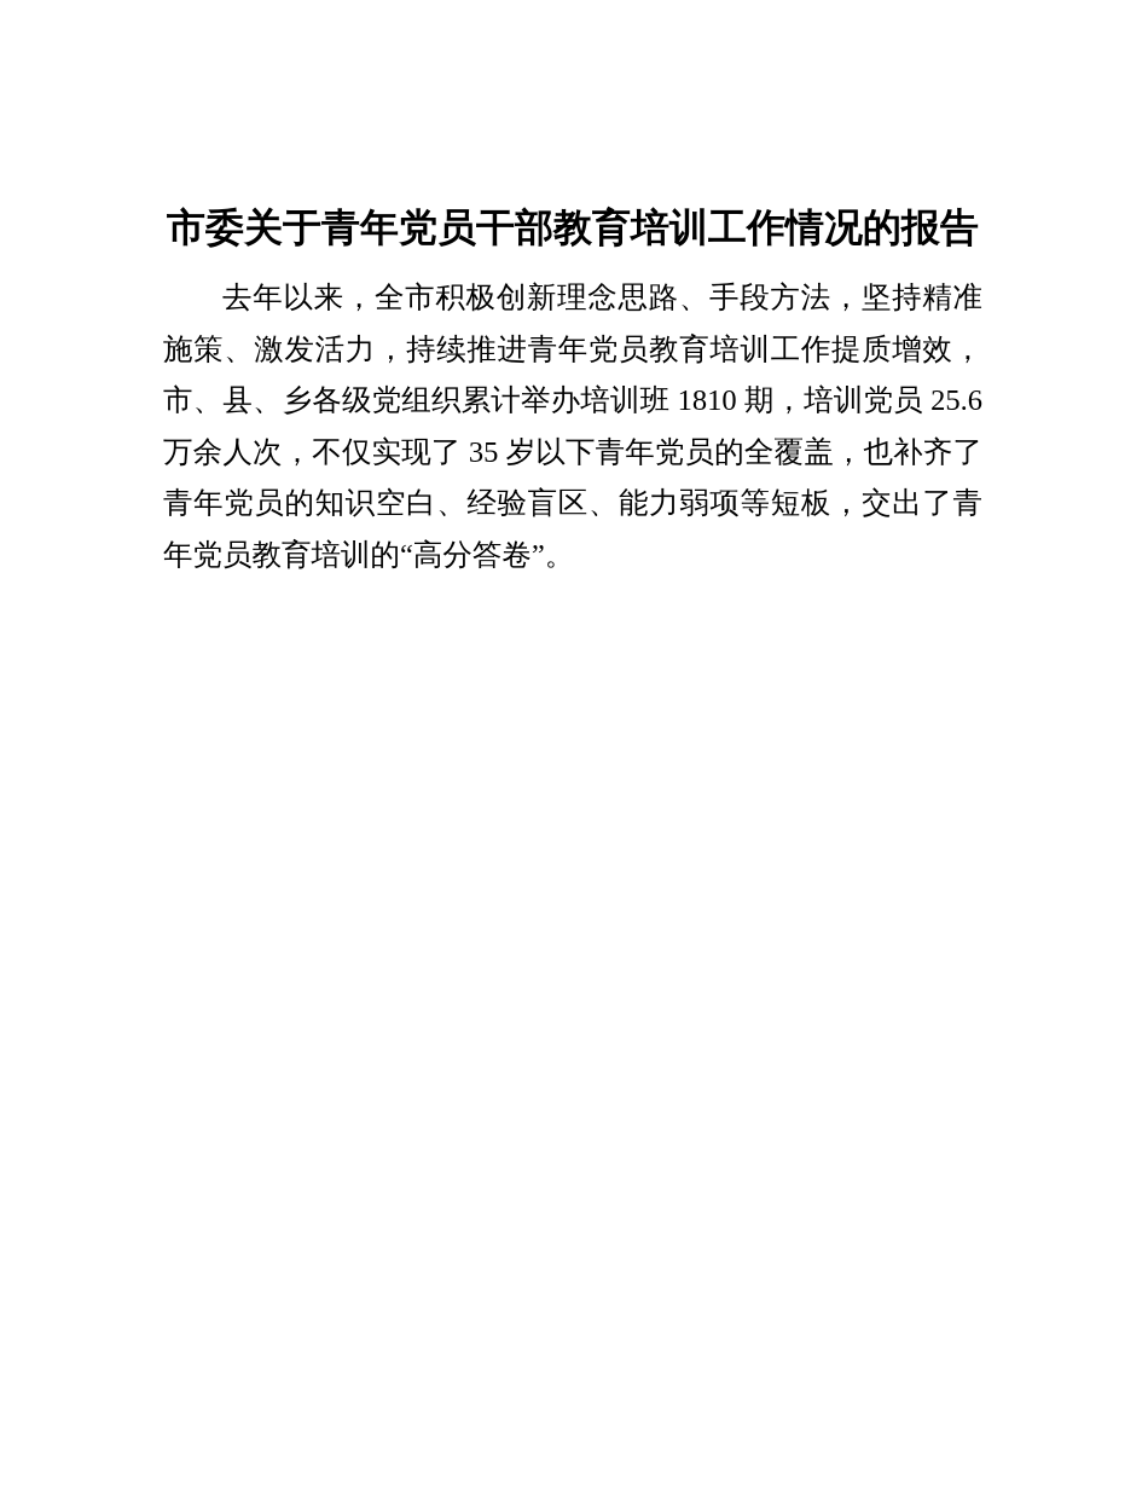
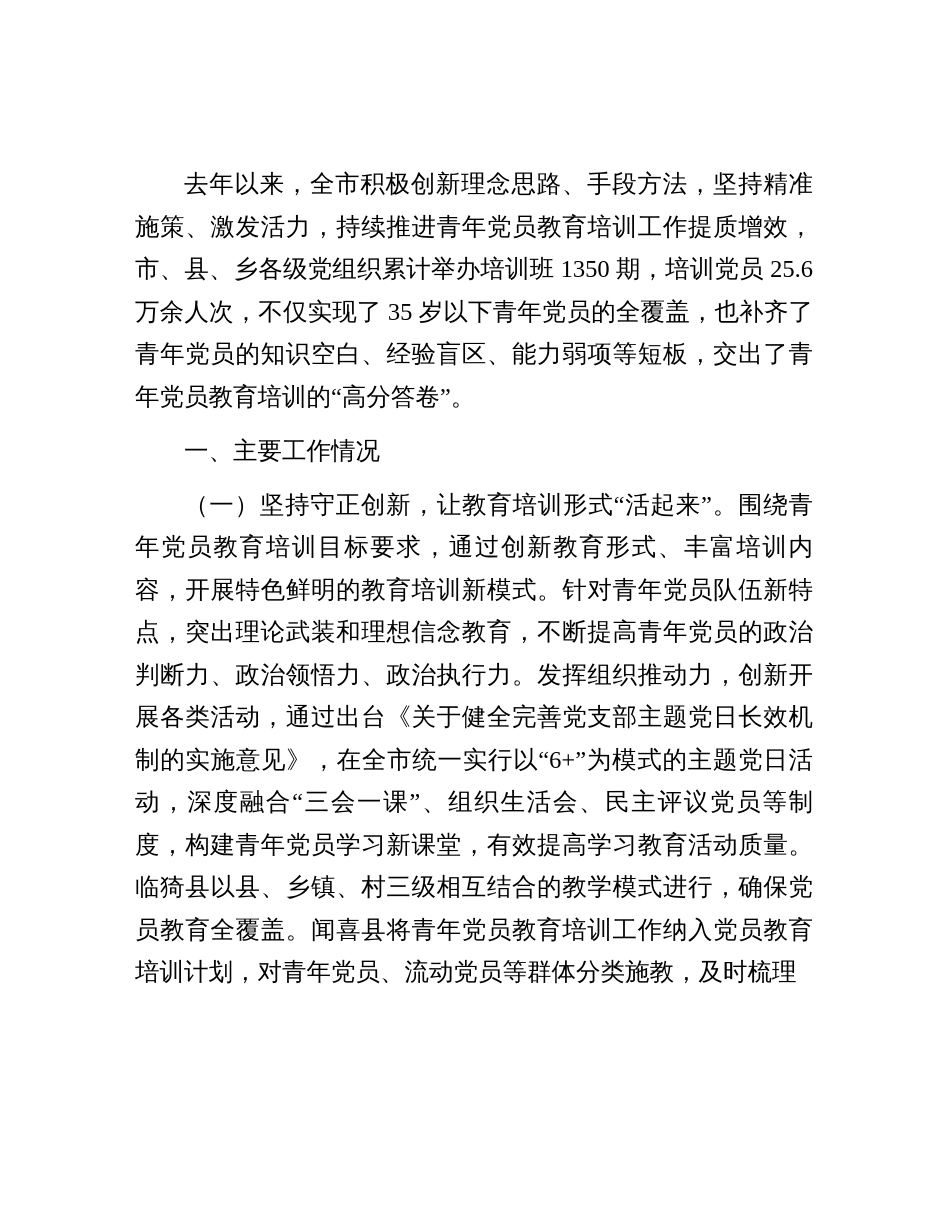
- 市委关于青年党员干部教育培训工作情况的报告
- 去年以来，全市积极创新理念思路、手段方法，坚持精准施策、激发活力，持续推进青年党员教育培训工作提质增效，市、县、乡各级党组织累计举办培训班 1810 期，培训党员 25.6 万余人次，不仅实现了 35 岁以下青年党员的全覆盖，也补齐了青年党员的知识空白、经验盲区、能力弱项等短板，交出了青年党员教育培训的“高分答卷”。
+ 去年以来，全市积极创新理念思路、手段方法，坚持精准施策、激发活力，持续推进青年党员教育培训工作提质增效，市、县、乡各级党组织累计举办培训班 1350 期，培训党员 25.6 万余人次，不仅实现了 35 岁以下青年党员的全覆盖，也补齐了青年党员的知识空白、经验盲区、能力弱项等短板，交出了青年党员教育培训的“高分答卷”。
+ 一、主要工作情况
+ （一）坚持守正创新，让教育培训形式“活起来”。围绕青年党员教育培训目标要求，通过创新教育形式、丰富培训内容，开展特色鲜明的教育培训新模式。针对青年党员队伍新特点，突出理论武装和理想信念教育，不断提高青年党员的政治判断力、政治领悟力、政治执行力。发挥组织推动力，创新开展各类活动，通过出台《关于健全完善党支部主题党日长效机制的实施意见》，在全市统一实行以“6+”为模式的主题党日活动，深度融合“三会一课”、组织生活会、民主评议党员等制度，构建青年党员学习新课堂，有效提高学习教育活动质量。临猗县以县、乡镇、村三级相互结合的教学模式进行，确保党员教育全覆盖。闻喜县将青年党员教育培训工作纳入党员教育培训计划，对青年党员、流动党员等群体分类施教，及时梳理
